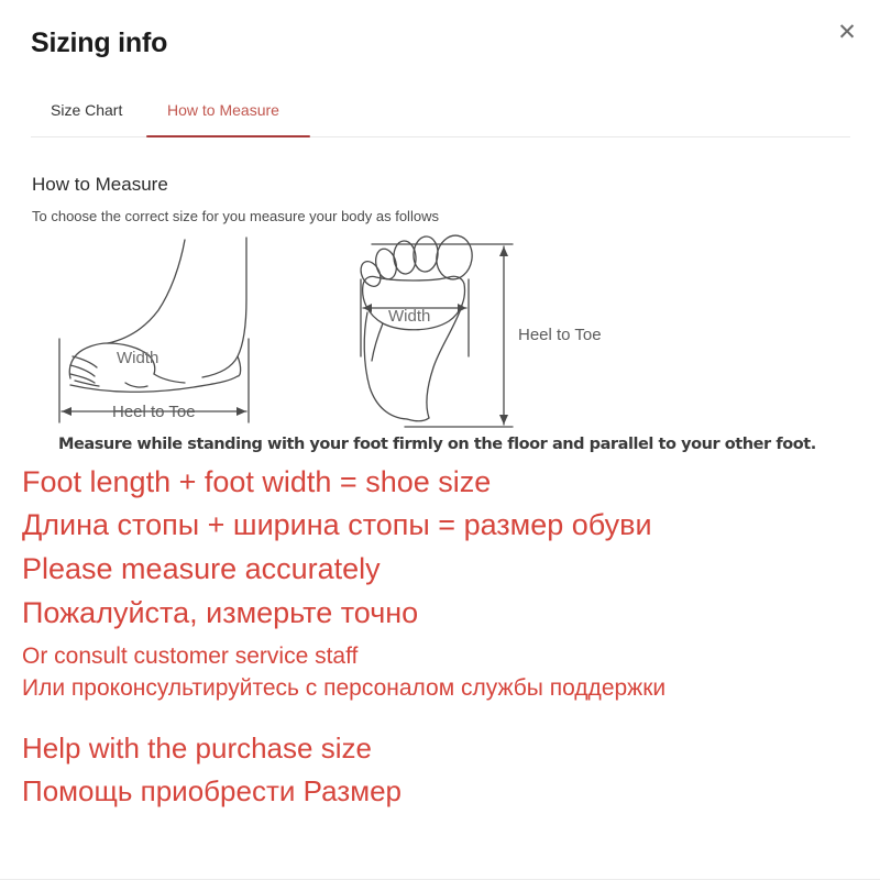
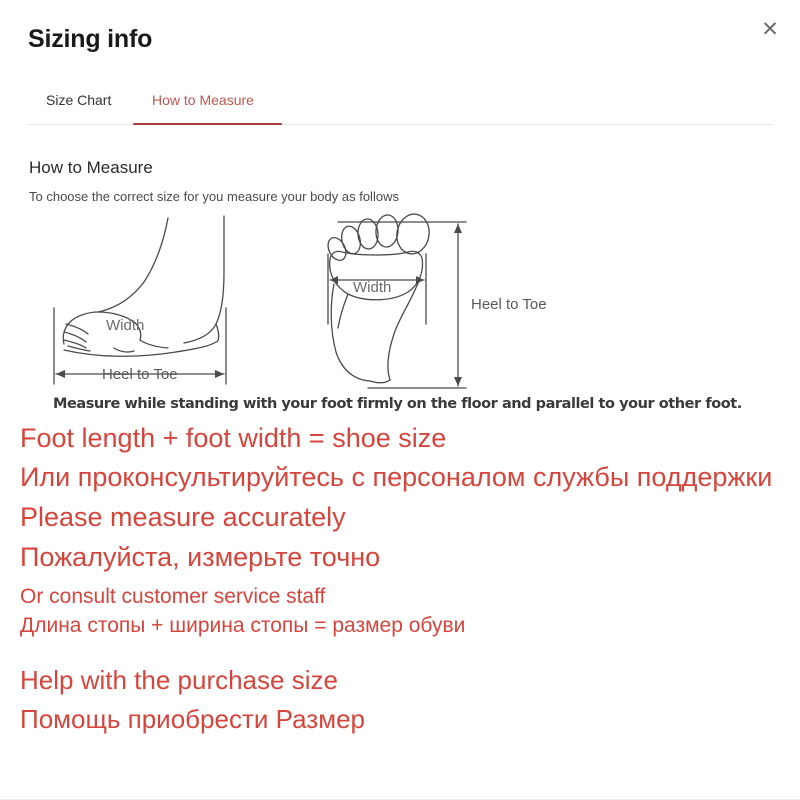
  Sizing info
  ✕
  Size Chart
  How to Measure
  How to Measure
  To choose the correct size for you measure your body as follows
  Width
  Heel to Toe
  Width
  Heel to Toe
  Measure while standing with your foot firmly on the floor and parallel to your other foot.
  Foot length + foot width = shoe size
- Длина стопы + ширина стопы = размер обуви
+ Или проконсультируйтесь с персоналом службы поддержки
  Please measure accurately
  Пожалуйста, измерьте точно
  Or consult customer service staff
- Или проконсультируйтесь с персоналом службы поддержки
+ Длина стопы + ширина стопы = размер обуви
  Help with the purchase size
  Помощь приобрести Размер
